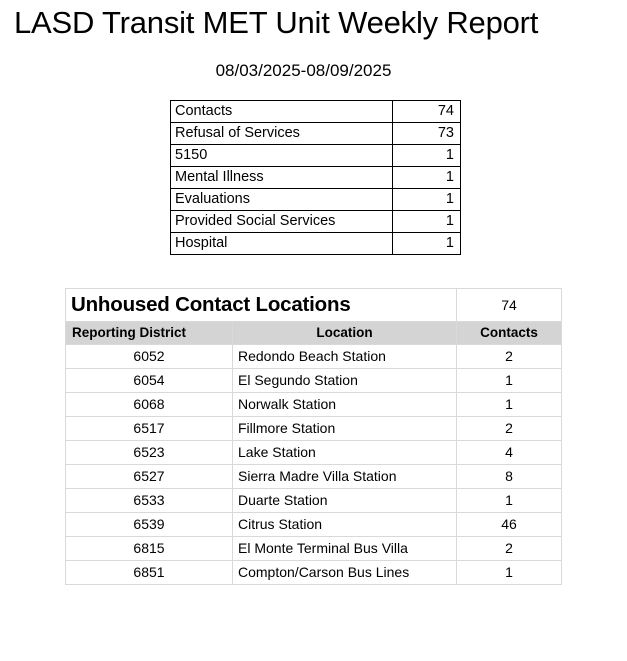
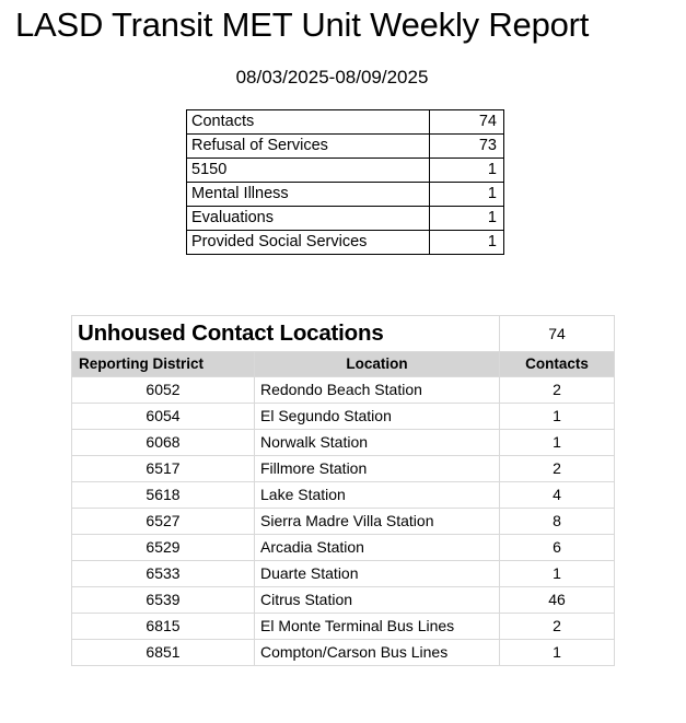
  LASD Transit MET Unit Weekly Report
  08/03/2025-08/09/2025
  Contacts	74
  Refusal of Services	73
  5150	1
  Mental Illness	1
  Evaluations	1
  Provided Social Services	1
- Hospital	1
  Unhoused Contact Locations	74
  Reporting District	Location	Contacts
  6052	Redondo Beach Station	2
  6054	El Segundo Station	1
  6068	Norwalk Station	1
  6517	Fillmore Station	2
- 6523	Lake Station	4
+ 5618	Lake Station	4
  6527	Sierra Madre Villa Station	8
+ 6529	Arcadia Station	6
  6533	Duarte Station	1
  6539	Citrus Station	46
- 6815	El Monte Terminal Bus Villa	2
+ 6815	El Monte Terminal Bus Lines	2
  6851	Compton/Carson Bus Lines	1
